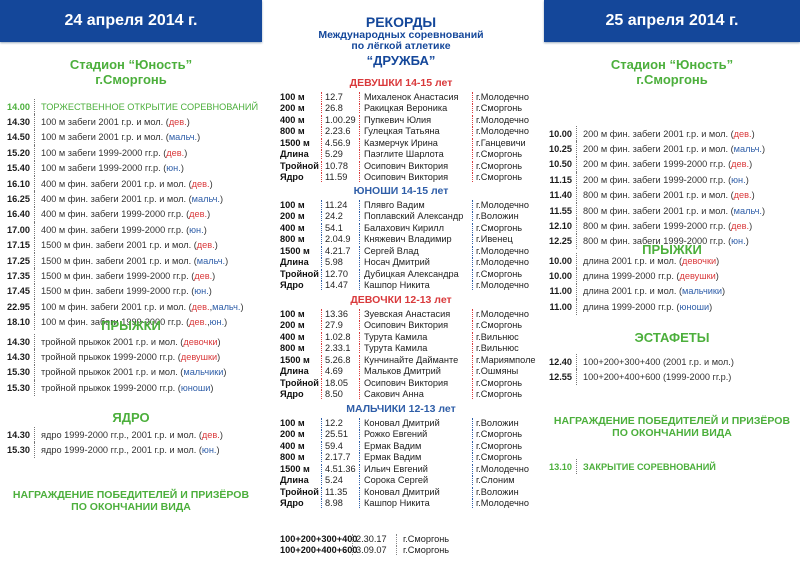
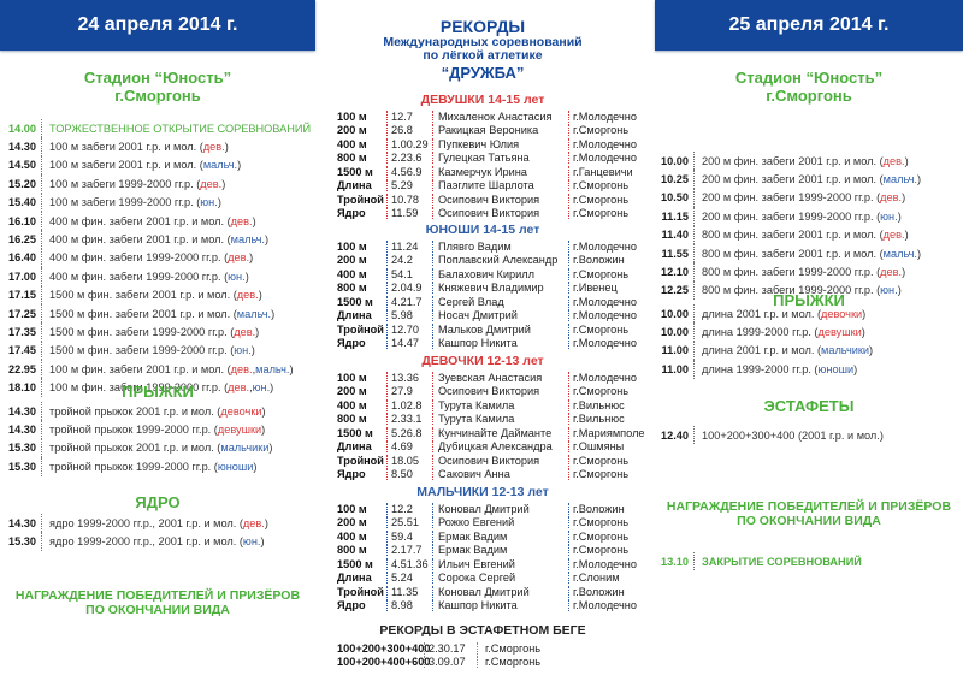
  24 апреля 2014 г.
  Стадион “Юность”
  г.Сморгонь
  14.00
  ТОРЖЕСТВЕННОЕ ОТКРЫТИЕ СОРЕВНОВАНИЙ
  14.30
  100 м забеги 2001 г.р. и мол. (
  дев.
  )
  14.50
  100 м забеги 2001 г.р. и мол. (
  мальч.
  )
  15.20
  100 м забеги 1999-2000 гг.р. (
  дев.
  )
  15.40
  100 м забеги 1999-2000 гг.р. (
  юн.
  )
  16.10
  400 м фин. забеги 2001 г.р. и мол. (
  дев.
  )
  16.25
  400 м фин. забеги 2001 г.р. и мол. (
  мальч.
  )
  16.40
  400 м фин. забеги 1999-2000 гг.р. (
  дев.
  )
  17.00
  400 м фин. забеги 1999-2000 гг.р. (
  юн.
  )
  17.15
  1500 м фин. забеги 2001 г.р. и мол. (
  дев.
  )
  17.25
  1500 м фин. забеги 2001 г.р. и мол. (
  мальч.
  )
  17.35
  1500 м фин. забеги 1999-2000 гг.р. (
  дев.
  )
  17.45
  1500 м фин. забеги 1999-2000 гг.р. (
  юн.
  )
  22.95
  100 м фин. забеги 2001 г.р. и мол. (
  дев.
  ,
  мальч.
  )
  18.10
  100 м фин. забеги 1999-2000 гг.р. (
  дев.
  ,
  юн.
  )
  ПРЫЖКИ
  14.30
  тройной прыжок 2001 г.р. и мол. (
  девочки
  )
  14.30
  тройной прыжок 1999-2000 гг.р. (
  девушки
  )
  15.30
  тройной прыжок 2001 г.р. и мол. (
  мальчики
  )
  15.30
  тройной прыжок 1999-2000 гг.р. (
  юноши
  )
  ЯДРО
  14.30
  ядро 1999-2000 гг.р., 2001 г.р. и мол. (
  дев.
  )
  15.30
  ядро 1999-2000 гг.р., 2001 г.р. и мол. (
  юн.
  )
  НАГРАЖДЕНИЕ ПОБЕДИТЕЛЕЙ И ПРИЗЁРОВ
  ПО ОКОНЧАНИИ ВИДА
  РЕКОРДЫ
  Международных соревнований
  по лёгкой атлетике
  “ДРУЖБА”
  ДЕВУШКИ 14-15 лет
  100 м
  12.7
  Михаленок Анастасия
  г.Молодечно
  200 м
  26.8
  Ракицкая Вероника
  г.Сморгонь
  400 м
  1.00.29
  Пупкевич Юлия
  г.Молодечно
  800 м
  2.23.6
  Гулецкая Татьяна
  г.Молодечно
  1500 м
  4.56.9
  Казмерчук Ирина
  г.Ганцевичи
  Длина
  5.29
  Паэглите Шарлота
  г.Сморгонь
  Тройной
  10.78
  Осипович Виктория
  г.Сморгонь
  Ядро
  11.59
  Осипович Виктория
  г.Сморгонь
  ЮНОШИ 14-15 лет
  100 м
  11.24
  Плявго Вадим
  г.Молодечно
  200 м
  24.2
  Поплавский Александр
  г.Воложин
  400 м
  54.1
  Балахович Кирилл
  г.Сморгонь
  800 м
  2.04.9
  Княжевич Владимир
  г.Ивенец
  1500 м
  4.21.7
  Сергей Влад
  г.Молодечно
  Длина
  5.98
  Носач Дмитрий
  г.Молодечно
  Тройной
  12.70
- Дубицкая Александра
+ Мальков Дмитрий
  г.Сморгонь
  Ядро
  14.47
  Кашпор Никита
  г.Молодечно
  ДЕВОЧКИ 12-13 лет
  100 м
  13.36
  Зуевская Анастасия
  г.Молодечно
  200 м
  27.9
  Осипович Виктория
  г.Сморгонь
  400 м
  1.02.8
  Турута Камила
  г.Вильнюс
  800 м
  2.33.1
  Турута Камила
  г.Вильнюс
  1500 м
  5.26.8
  Кунчинайте Дайманте
  г.Мариямполе
  Длина
  4.69
- Мальков Дмитрий
+ Дубицкая Александра
  г.Ошмяны
  Тройной
  18.05
  Осипович Виктория
  г.Сморгонь
  Ядро
  8.50
  Сакович Анна
  г.Сморгонь
  МАЛЬЧИКИ 12-13 лет
  100 м
  12.2
  Коновал Дмитрий
  г.Воложин
  200 м
  25.51
  Рожко Евгений
  г.Сморгонь
  400 м
  59.4
  Ермак Вадим
  г.Сморгонь
  800 м
  2.17.7
  Ермак Вадим
  г.Сморгонь
  1500 м
  4.51.36
  Ильич Евгений
  г.Молодечно
  Длина
  5.24
  Сорока Сергей
  г.Слоним
  Тройной
  11.35
  Коновал Дмитрий
  г.Воложин
  Ядро
  8.98
  Кашпор Никита
  г.Молодечно
+ РЕКОРДЫ В ЭСТАФЕТНОМ БЕГЕ
  100+200+300+40
  2.30.17
  г.Сморгонь
  100+200+400+60
  3.09.07
  г.Сморгонь
  25 апреля 2014 г.
  Стадион “Юность”
  г.Сморгонь
  10.00
  200 м фин. забеги 2001 г.р. и мол. (
  дев.
  )
  10.25
  200 м фин. забеги 2001 г.р. и мол. (
  мальч.
  )
  10.50
  200 м фин. забеги 1999-2000 гг.р. (
  дев.
  )
  11.15
  200 м фин. забеги 1999-2000 гг.р. (
  юн.
  )
  11.40
  800 м фин. забеги 2001 г.р. и мол. (
  дев.
  )
  11.55
  800 м фин. забеги 2001 г.р. и мол. (
  мальч.
  )
  12.10
  800 м фин. забеги 1999-2000 гг.р. (
  дев.
  )
  12.25
  800 м фин. забеги 1999-2000 гг.р. (
  юн.
  )
  ПРЫЖКИ
  10.00
  длина 2001 г.р. и мол. (
  девочки
  )
  10.00
  длина 1999-2000 гг.р. (
  девушки
  )
  11.00
  длина 2001 г.р. и мол. (
  мальчики
  )
  11.00
  длина 1999-2000 гг.р. (
  юноши
  )
  ЭСТАФЕТЫ
  12.40
  100+200+300+400 (2001 г.р. и мол.)
- 12.55
- 100+200+400+600 (1999-2000 гг.р.)
  НАГРАЖДЕНИЕ ПОБЕДИТЕЛЕЙ И ПРИЗЁРОВ
  ПО ОКОНЧАНИИ ВИДА
  13.10
  ЗАКРЫТИЕ СОРЕВНОВАНИЙ
